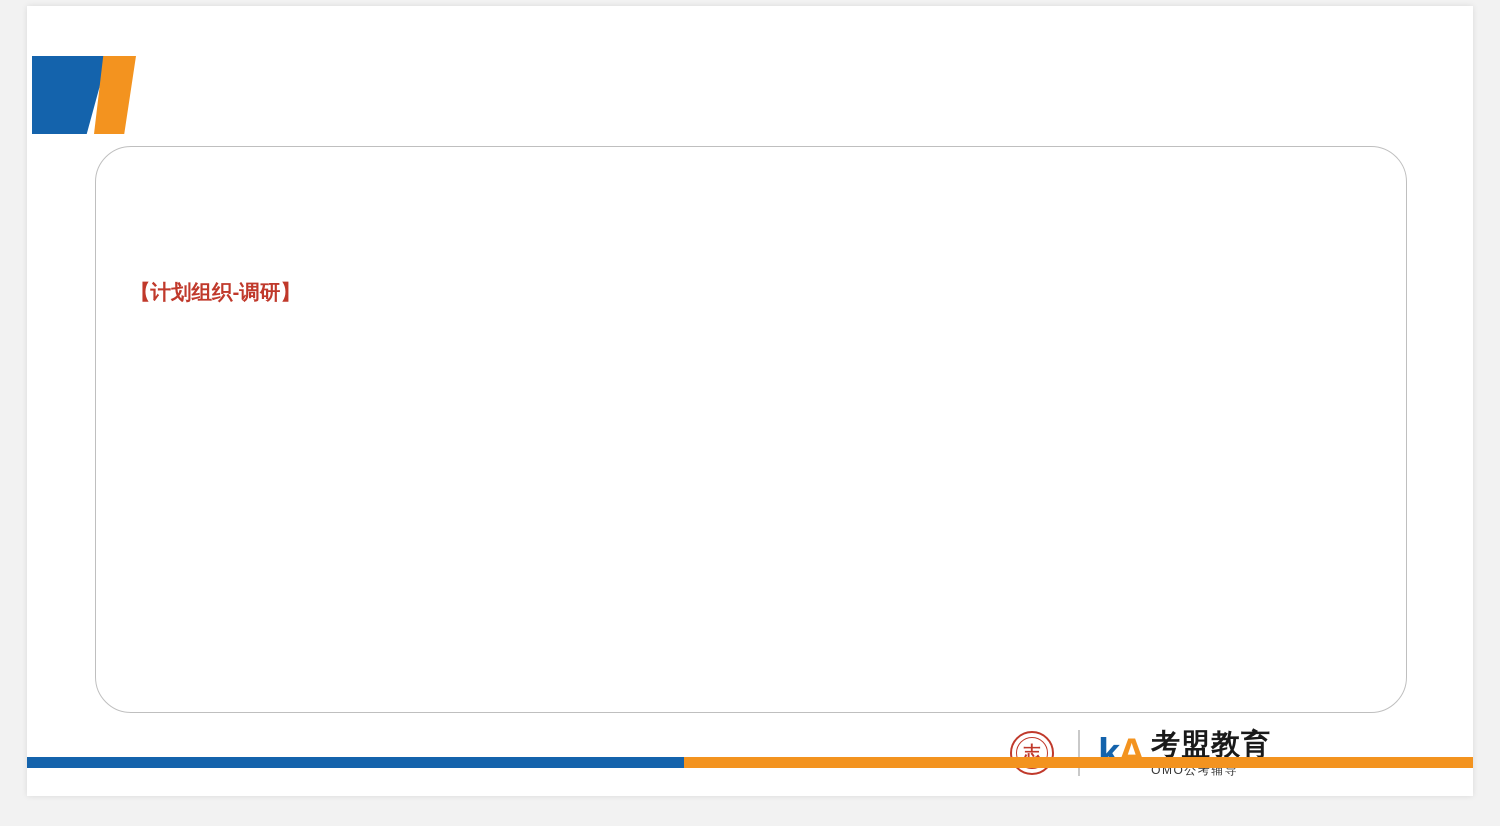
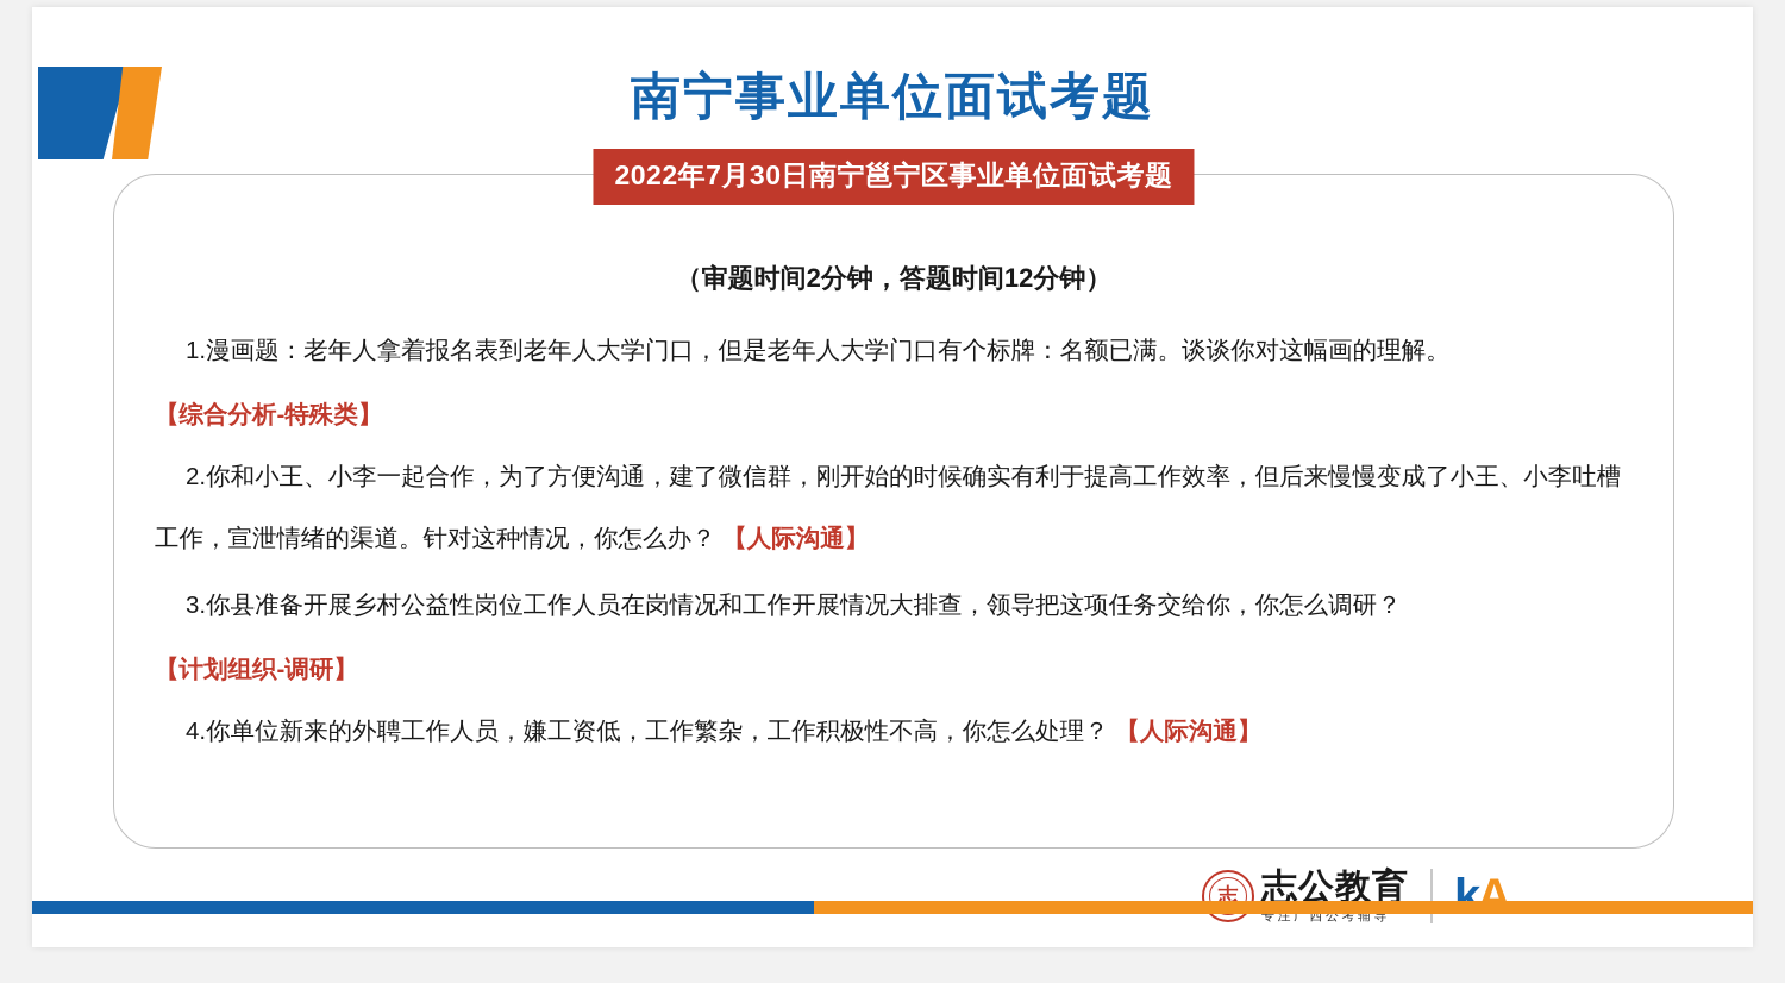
+ 南宁事业单位面试考题
+ 2022年7月30日南宁邕宁区事业单位面试考题
+ （审题时间2分钟，答题时间12分钟）
+ 1.漫画题：老年人拿着报名表到老年人大学门口，但是老年人大学门口有个标牌：名额已满。谈谈你对这幅画的理解。
+ 【综合分析-特殊类】
+ 2.你和小王、小李一起合作，为了方便沟通，建了微信群，刚开始的时候确实有利于提高工作效率，但后来慢慢变成了小王、小李吐槽工作，宣泄情绪的渠道。针对这种情况，你怎么办？ 【人际沟通】
+ 3.你县准备开展乡村公益性岗位工作人员在岗情况和工作开展情况大排查，领导把这项任务交给你，你怎么调研？
  【计划组织-调研】
+ 4.你单位新来的外聘工作人员，嫌工资低，工作繁杂，工作积极性不高，你怎么处理？ 【人际沟通】
  志
+ 志公教育
+ 专注广西公考辅导
  kA
- 考盟教育
- OMO公考辅导
